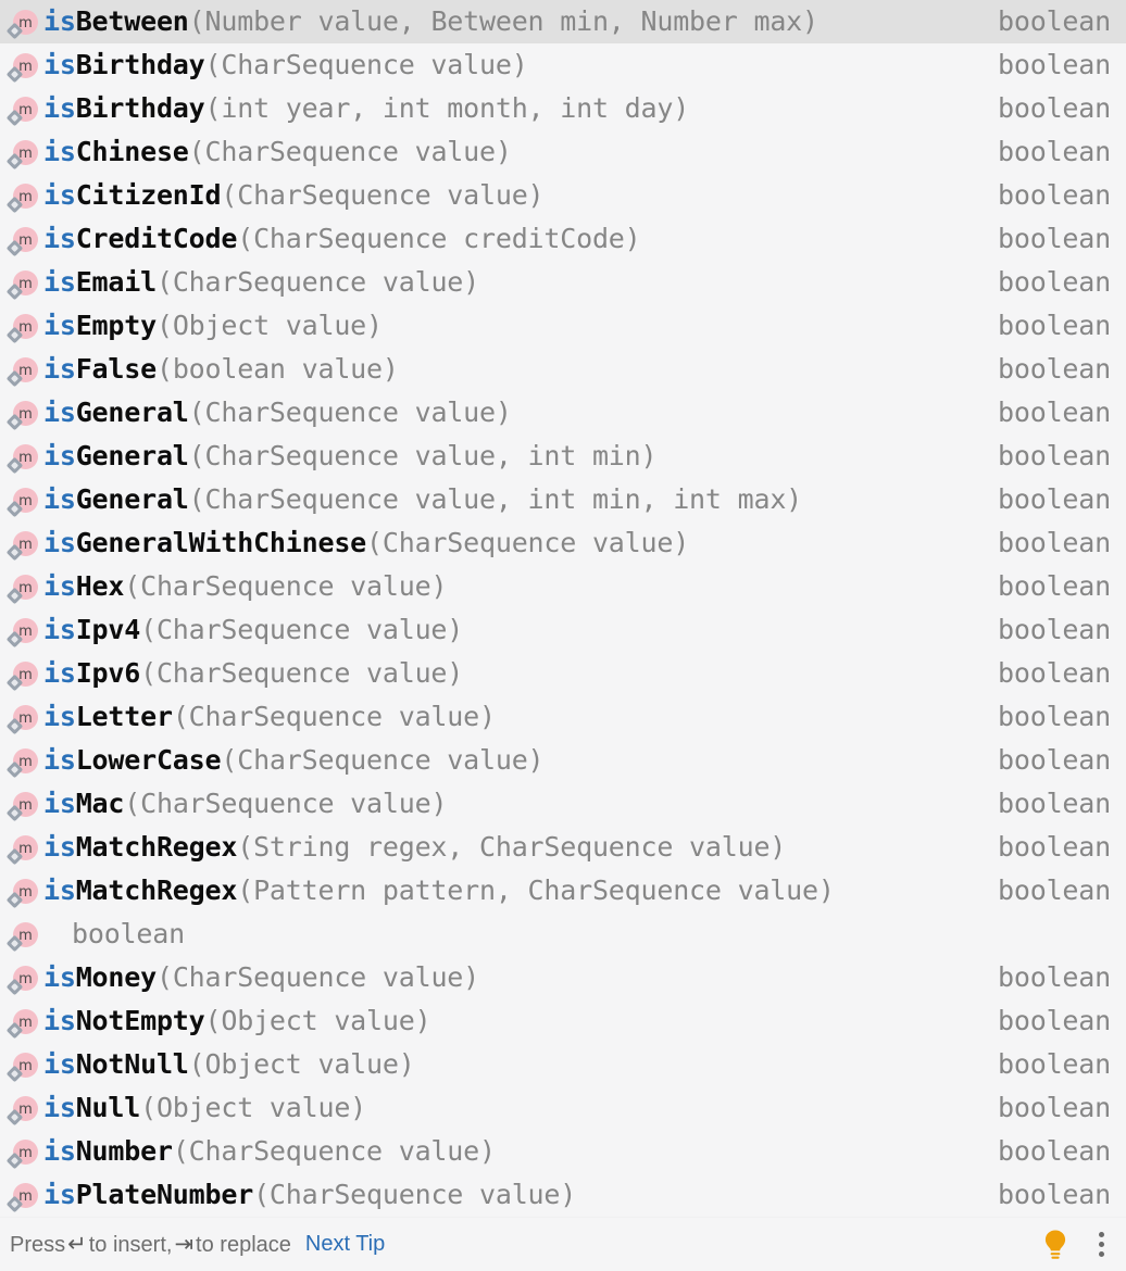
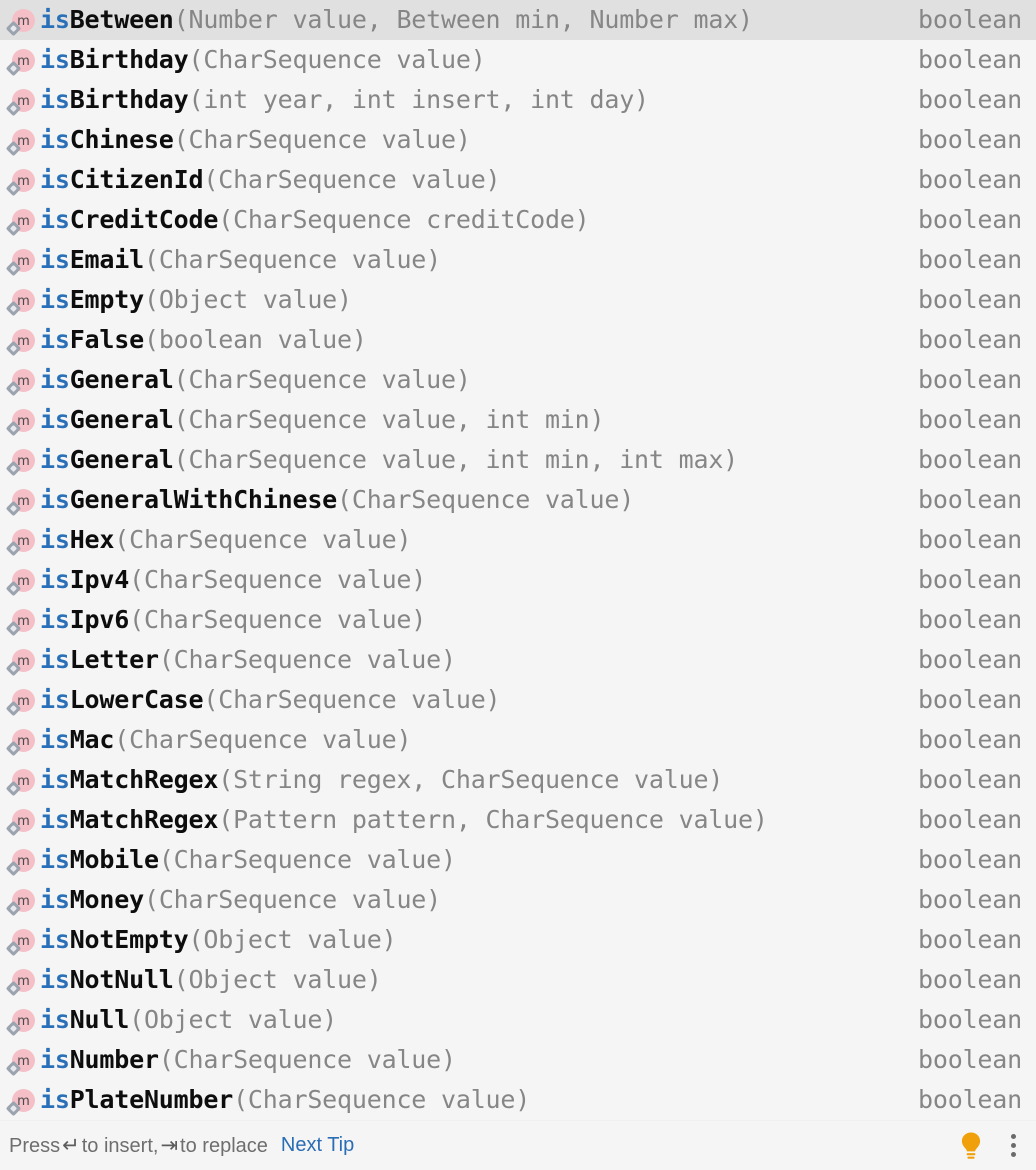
  m
  isBetween(Number value, Between min, Number max)
  boolean
  m
  isBirthday(CharSequence value)
  boolean
  m
- isBirthday(int year, int month, int day)
+ isBirthday(int year, int insert, int day)
  boolean
  m
  isChinese(CharSequence value)
  boolean
  m
  isCitizenId(CharSequence value)
  boolean
  m
  isCreditCode(CharSequence creditCode)
  boolean
  m
  isEmail(CharSequence value)
  boolean
  m
  isEmpty(Object value)
  boolean
  m
  isFalse(boolean value)
  boolean
  m
  isGeneral(CharSequence value)
  boolean
  m
  isGeneral(CharSequence value, int min)
  boolean
  m
  isGeneral(CharSequence value, int min, int max)
  boolean
  m
  isGeneralWithChinese(CharSequence value)
  boolean
  m
  isHex(CharSequence value)
  boolean
  m
  isIpv4(CharSequence value)
  boolean
  m
  isIpv6(CharSequence value)
  boolean
  m
  isLetter(CharSequence value)
  boolean
  m
  isLowerCase(CharSequence value)
  boolean
  m
  isMac(CharSequence value)
  boolean
  m
  isMatchRegex(String regex, CharSequence value)
  boolean
  m
  isMatchRegex(Pattern pattern, CharSequence value)
  boolean
  m
+ isMobile(CharSequence value)
  boolean
  m
  isMoney(CharSequence value)
  boolean
  m
  isNotEmpty(Object value)
  boolean
  m
  isNotNull(Object value)
  boolean
  m
  isNull(Object value)
  boolean
  m
  isNumber(CharSequence value)
  boolean
  m
  isPlateNumber(CharSequence value)
  boolean
  Press
  ↵
  to insert,
  ⇥
  to replace
  Next Tip
